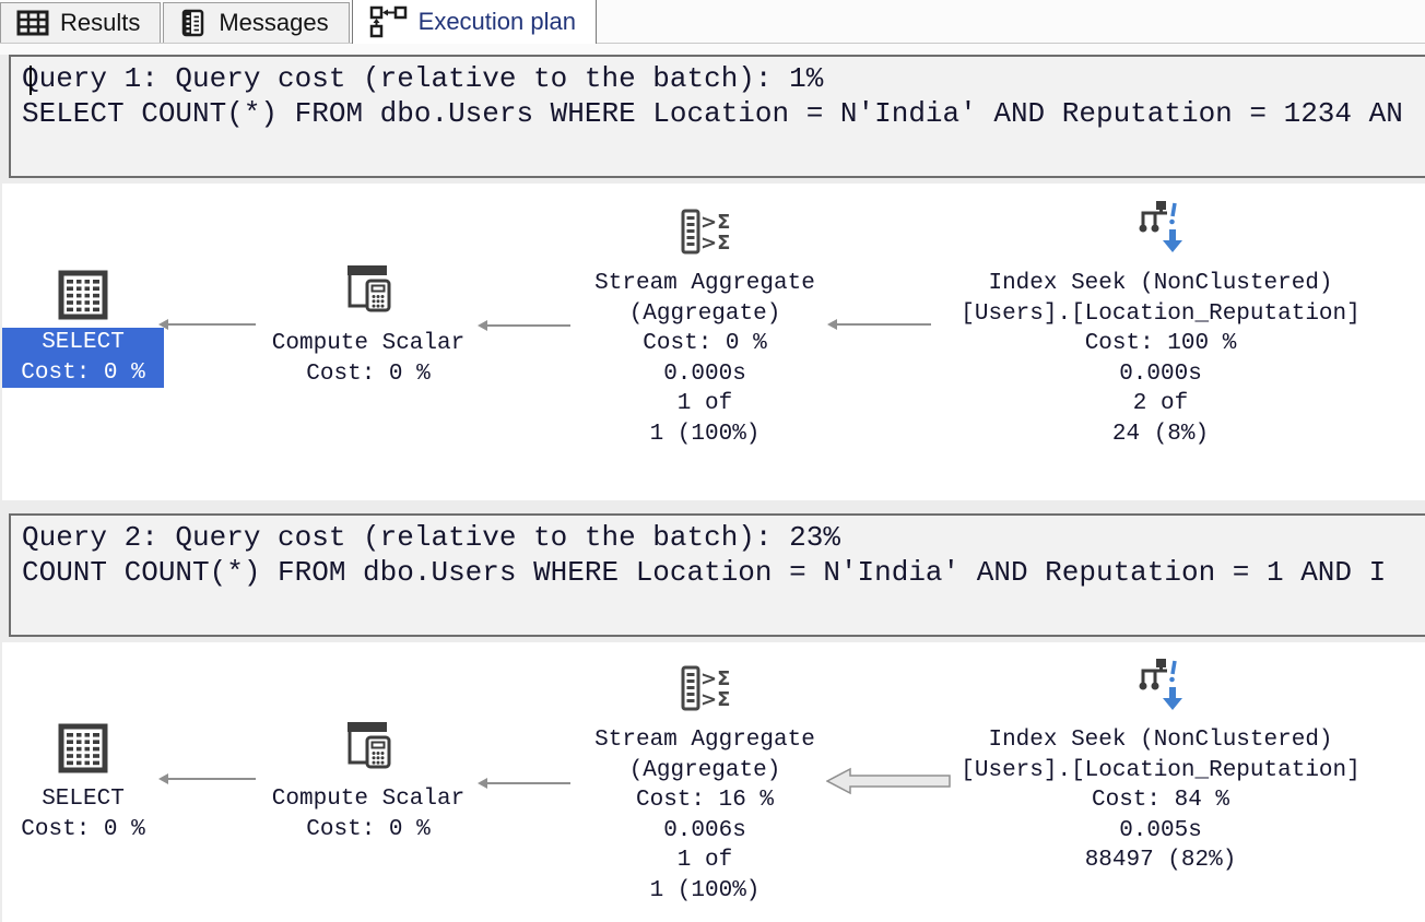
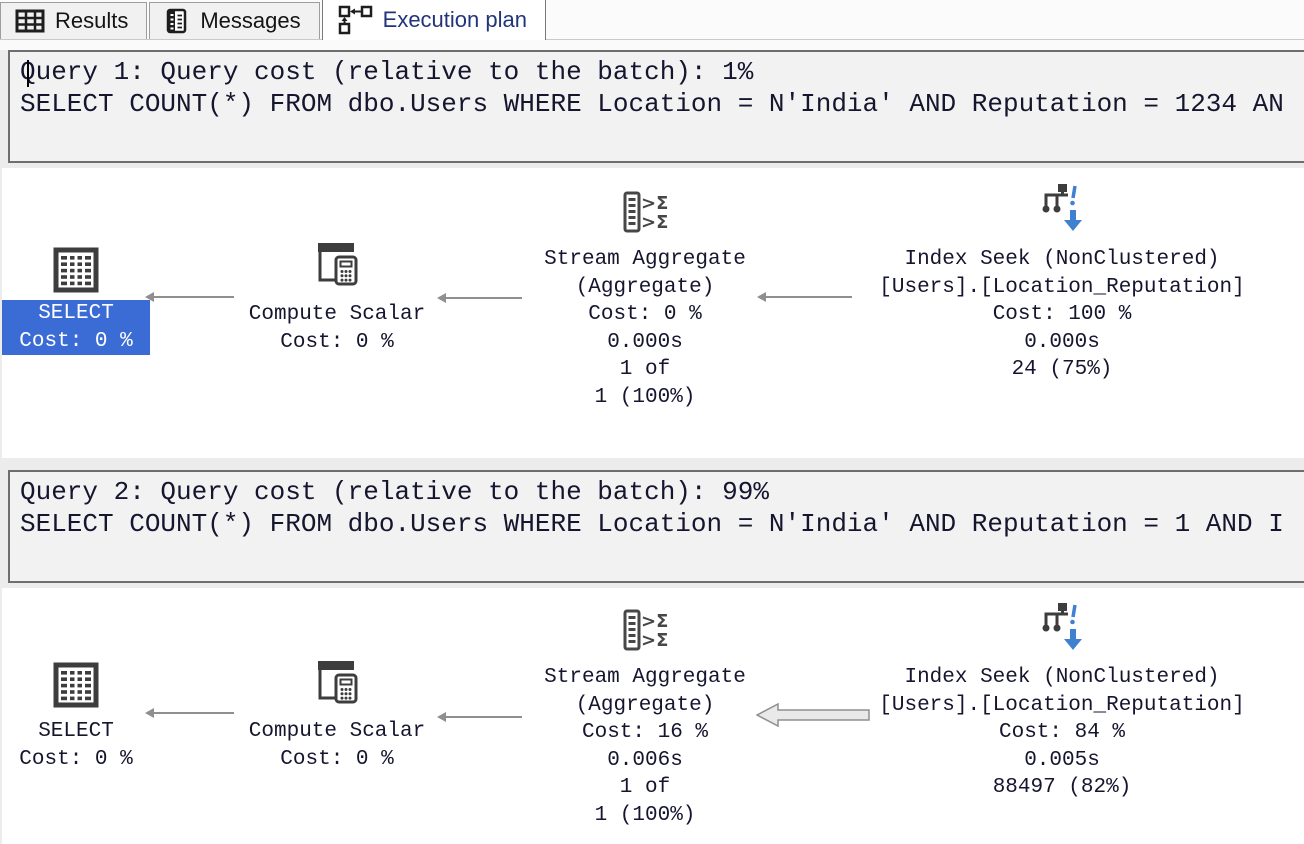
  Results
  Messages
  Execution plan
  uery 1: Query cost (relative to the batch): 1%
  SELECT COUNT(*) FROM dbo.Users WHERE Location = N'India' AND Reputation = 1234 AN
  SELECT
  Cost: 0 %
  Compute Scalar
  Cost: 0 %
  >Σ
  >Σ
  Stream Aggregate
  (Aggregate)
  Cost: 0 %
  0.000s
  1 of
  1 (100%)
  Index Seek (NonClustered)
  [Users].[Location_Reputation]
  Cost: 100 %
  0.000s
- 2 of
- 24 (8%)
+ 24 (75%)
- Query 2: Query cost (relative to the batch): 23%
+ Query 2: Query cost (relative to the batch): 99%
- COUNT COUNT(*) FROM dbo.Users WHERE Location = N'India' AND Reputation = 1 AND I
+ SELECT COUNT(*) FROM dbo.Users WHERE Location = N'India' AND Reputation = 1 AND I
  SELECT
  Cost: 0 %
  Compute Scalar
  Cost: 0 %
  >Σ
  >Σ
  Stream Aggregate
  (Aggregate)
  Cost: 16 %
  0.006s
  1 of
  1 (100%)
  Index Seek (NonClustered)
  [Users].[Location_Reputation]
  Cost: 84 %
  0.005s
  88497 (82%)
